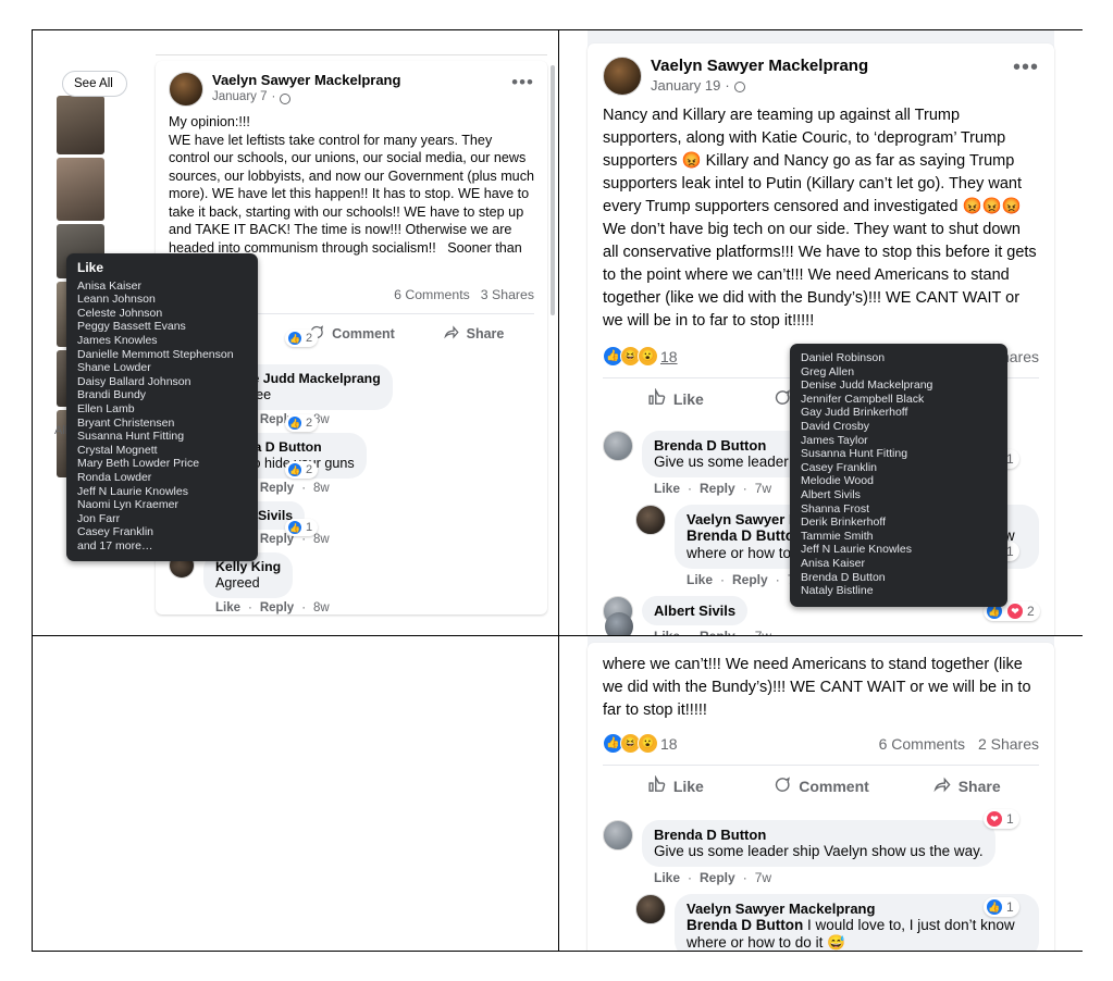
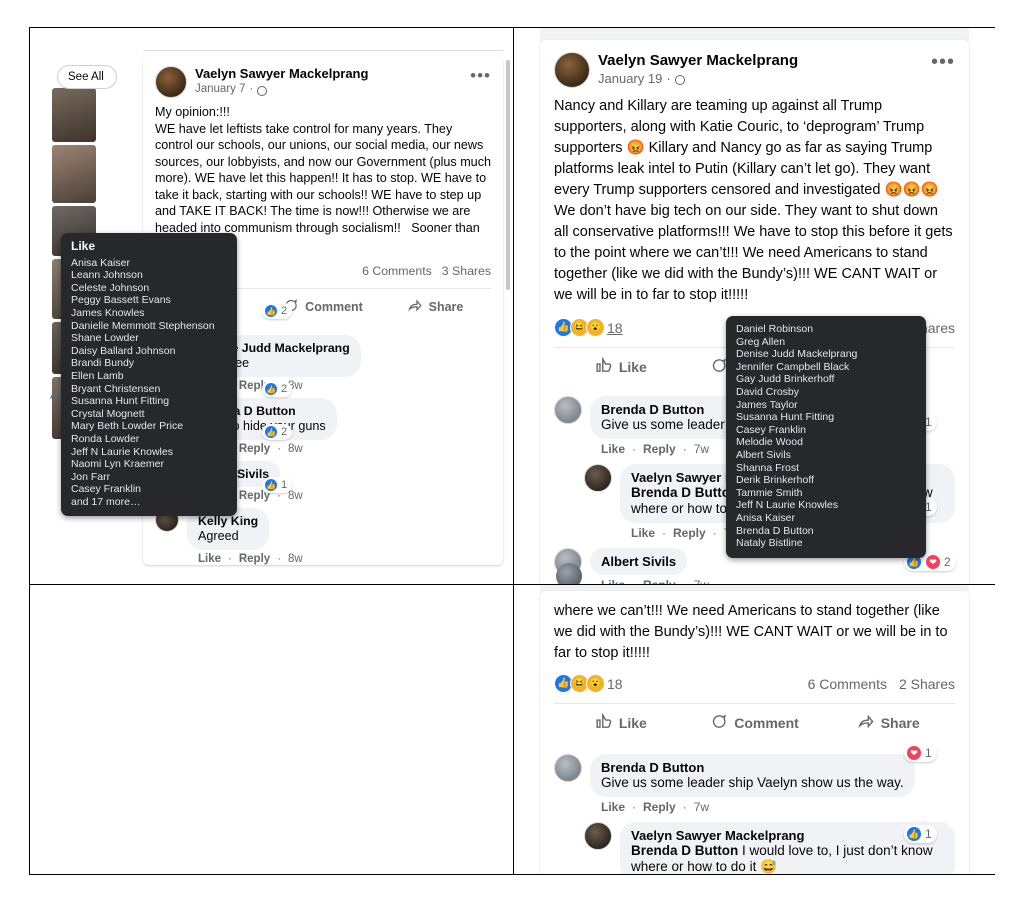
  See All
  Vaelyn Sawyer Mackelprang
  January 7
  ·
  •••
  My opinion:!!!
  WE have let leftists take control for many years. They control our schools, our unions, our social media, our news sources, our lobbyists, and now our Government (plus much more). WE have let this happen!! It has to stop. WE have to take it back, starting with our schools!! WE have to step up and TAKE IT BACK! The time is now!!! Otherwise we are headed into communism through socialism!! Sooner than
  6 Comments
  3 Shares
  Comment
  Share
  Judd Mackelprang
  Reply
  ·
  8w
  Reply
  ·
  8w
  Kelly King
  Agreed
  Like
  ·
  Reply
  ·
  8w
  👍
  2
  👍
  2
  👍
  2
  👍
  1
  Like
  Anisa Kaiser
  Leann Johnson
  Celeste Johnson
  Peggy Bassett Evans
  James Knowles
  Danielle Memmott Stephenson
  Shane Lowder
  Daisy Ballard Johnson
  Brandi Bundy
  Ellen Lamb
  Bryant Christensen
  Susanna Hunt Fitting
  Crystal Mognett
  Mary Beth Lowder Price
  Ronda Lowder
  Jeff N Laurie Knowles
  Naomi Lyn Kraemer
  Jon Farr
  Casey Franklin
  and 17 more…
  Vaelyn Sawyer Mackelprang
  January 19
  ·
  •••
- Nancy and Killary are teaming up against all Trump supporters, along with Katie Couric, to ‘deprogram’ Trump supporters 😡 Killary and Nancy go as far as saying Trump supporters leak intel to Putin (Killary can’t let go). They want every Trump supporters censored and investigated 😡😡😡 We don’t have big tech on our side. They want to shut down all conservative platforms!!! We have to stop this before it gets to the point where we can’t!!! We need Americans to stand together (like we did with the Bundy’s)!!! WE CANT WAIT or we will be in to far to stop it!!!!!
+ Nancy and Killary are teaming up against all Trump supporters, along with Katie Couric, to ‘deprogram’ Trump supporters 😡 Killary and Nancy go as far as saying Trump platforms leak intel to Putin (Killary can’t let go). They want every Trump supporters censored and investigated 😡😡😡 We don’t have big tech on our side. They want to shut down all conservative platforms!!! We have to stop this before it gets to the point where we can’t!!! We need Americans to stand together (like we did with the Bundy’s)!!! WE CANT WAIT or we will be in to far to stop it!!!!!
  👍
  😆
  😮
  18
  Like
  Brenda D Button
  Like
  ·
  Reply
  ·
  7w
  Like
  ·
  Reply
  ·
  Albert Sivils
  1
  1
  👍
  ❤
  2
  Daniel Robinson
  Greg Allen
  Denise Judd Mackelprang
  Jennifer Campbell Black
  Gay Judd Brinkerhoff
  David Crosby
  James Taylor
  Susanna Hunt Fitting
  Casey Franklin
  Melodie Wood
  Albert Sivils
  Shanna Frost
  Derik Brinkerhoff
  Tammie Smith
  Jeff N Laurie Knowles
  Anisa Kaiser
  Brenda D Button
  Nataly Bistline
  where we can’t!!! We need Americans to stand together (like we did with the Bundy’s)!!! WE CANT WAIT or we will be in to far to stop it!!!!!
  👍
  😆
  😮
  18
  6 Comments
  2 Shares
  Like
  Comment
  Share
  Brenda D Button
  Give us some leader ship Vaelyn show us the way.
  Like
  ·
  Reply
  ·
  7w
  Vaelyn Sawyer Mackelprang
  Brenda D Button I would love to, I just don’t know where or how to do it 😅
  ❤
  1
  👍
  1
